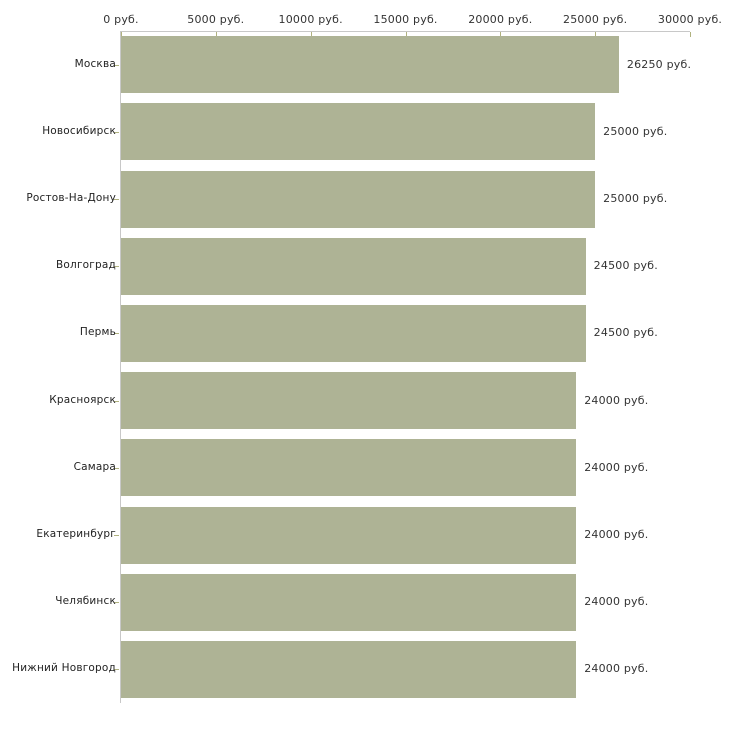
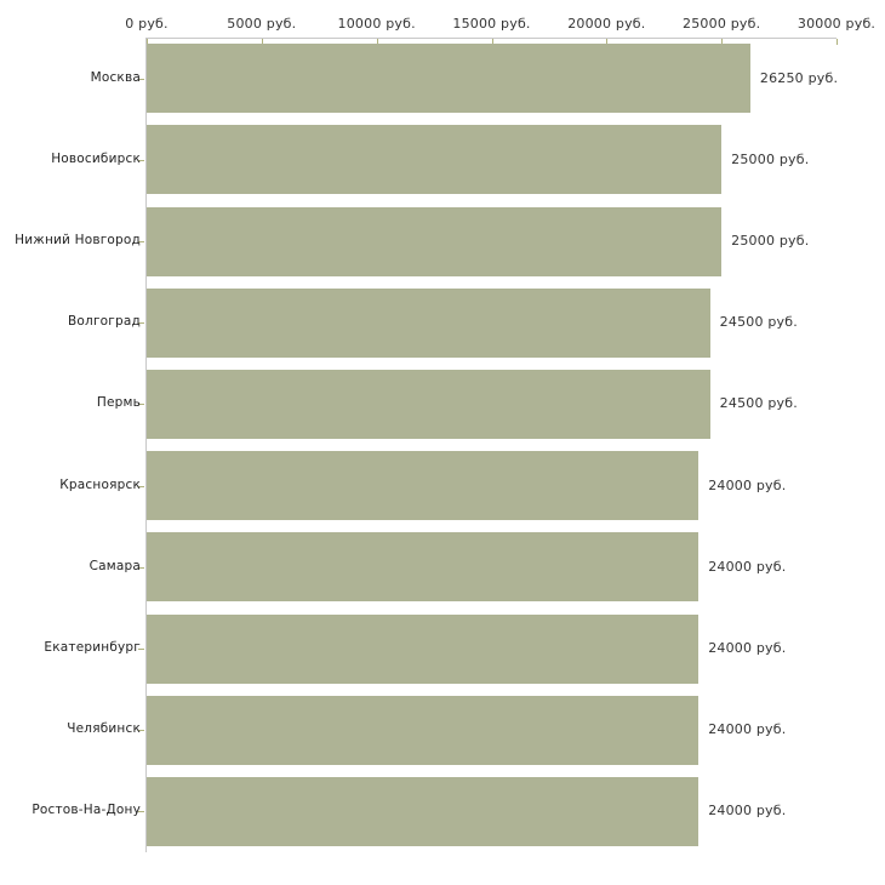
  0 руб.
  5000 руб.
  10000 руб.
  15000 руб.
  20000 руб.
  25000 руб.
  30000 руб.
  Москва
  26250 руб.
  Новосибирск
  25000 руб.
- Ростов-На-Дону
+ Нижний Новгород
  25000 руб.
  Волгоград
  24500 руб.
  Пермь
  24500 руб.
  Красноярск
  24000 руб.
  Самара
  24000 руб.
  Екатеринбург
  24000 руб.
  Челябинск
  24000 руб.
- Нижний Новгород
+ Ростов-На-Дону
  24000 руб.
